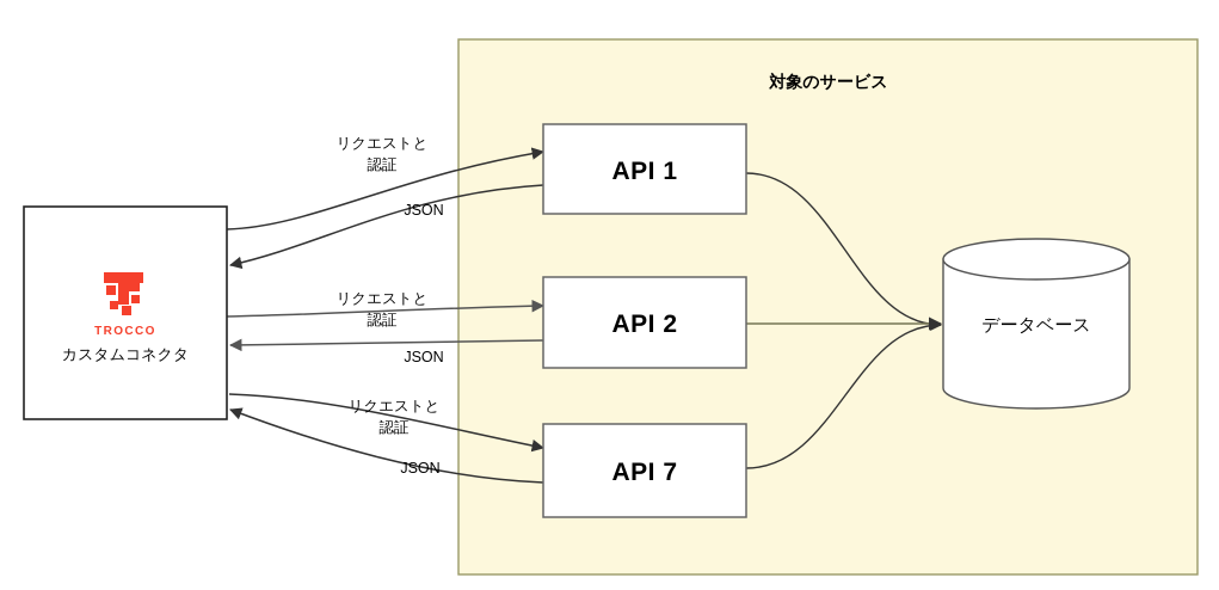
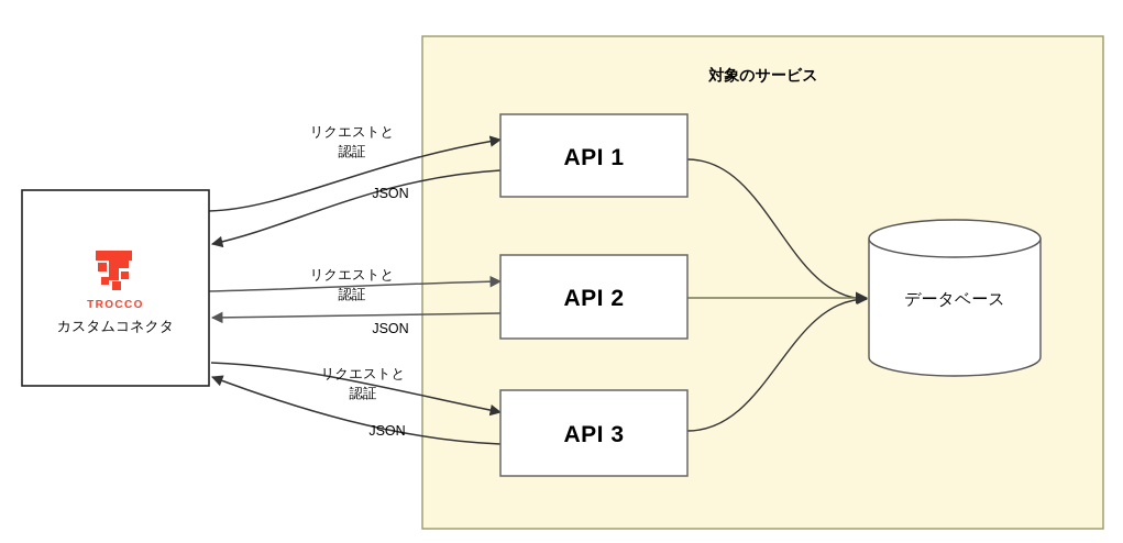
  対象のサービス
  TROCCO
  カスタムコネクタ
  API 1
  API 2
- API 7
+ API 3
  データベース
  リクエストと
  認証
  JSON
  リクエストと
  認証
  JSON
  リクエストと
  認証
  JSON
